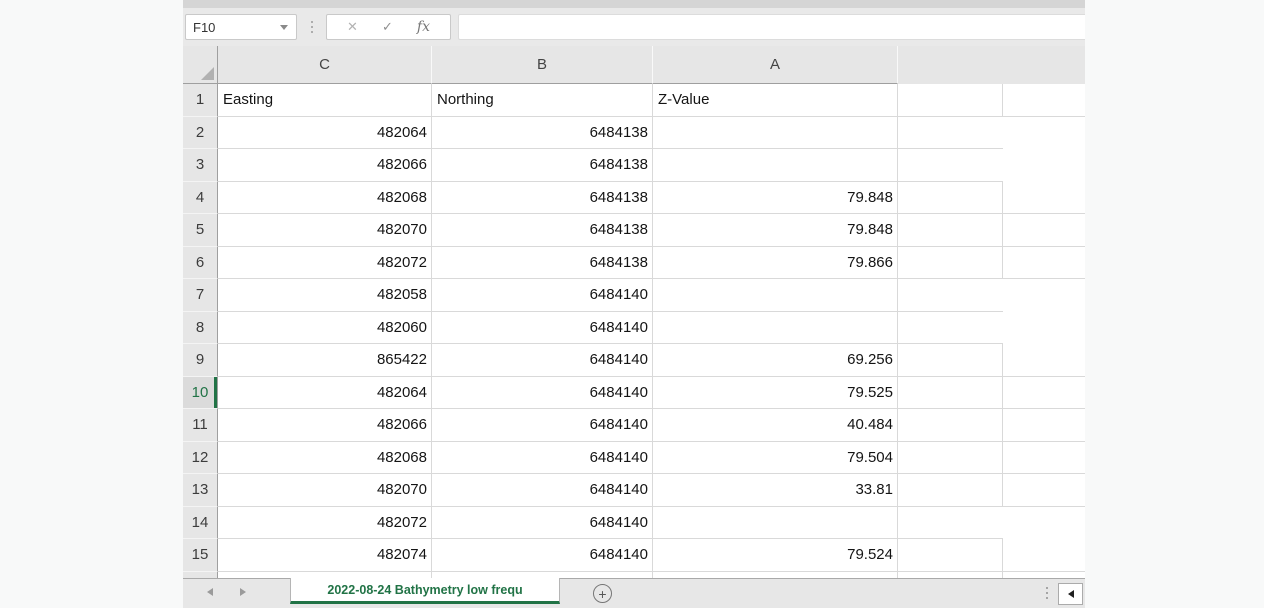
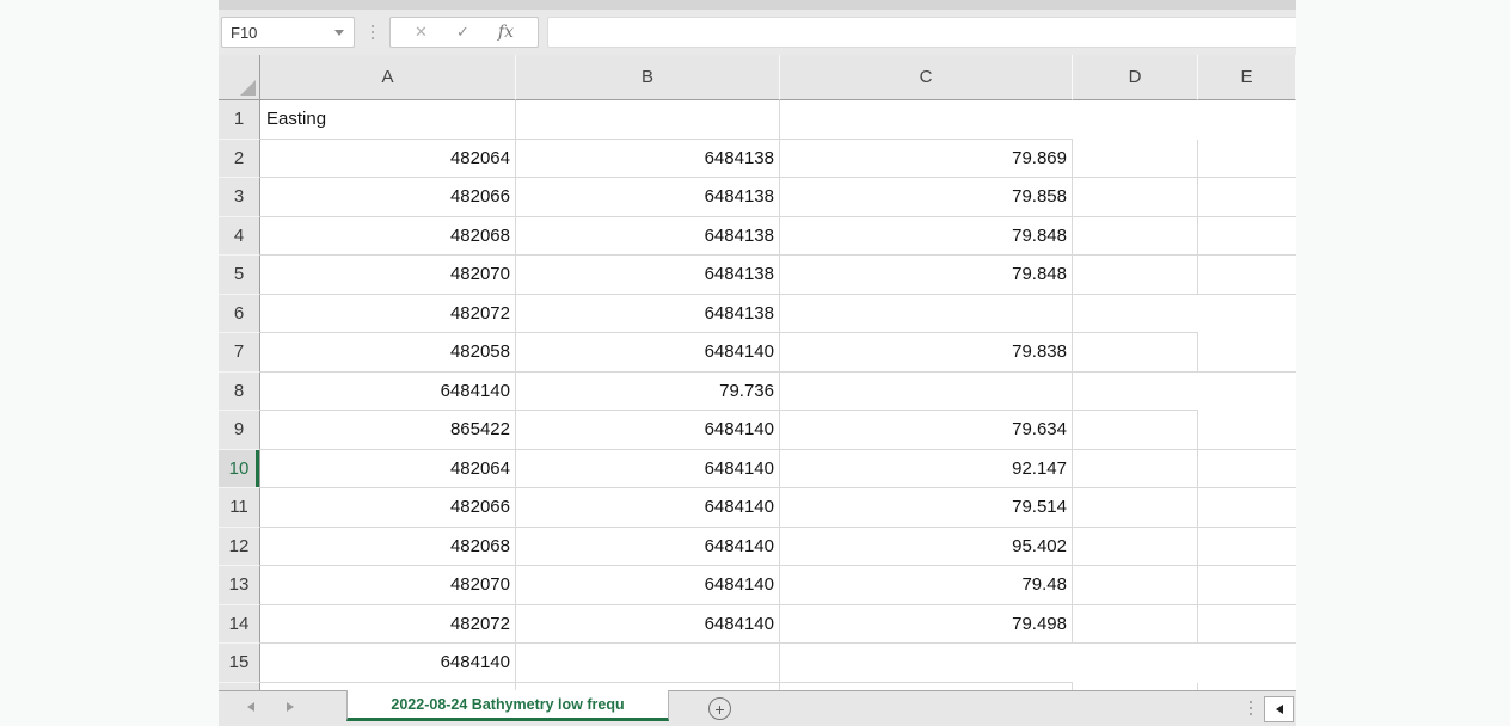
  F10
  ✕
  ✓
  fx
- C
+ A
  B
- A
+ C
+ D
+ E
  1
  Easting
- Northing
- Z-Value
  2
  482064
  6484138
+ 79.869
  3
  482066
  6484138
+ 79.858
  4
  482068
  6484138
  79.848
  5
  482070
  6484138
  79.848
  6
  482072
  6484138
- 79.866
  7
  482058
  6484140
+ 79.838
  8
- 482060
  6484140
+ 79.736
  9
  865422
  6484140
- 69.256
+ 79.634
  10
  482064
  6484140
- 79.525
+ 92.147
  11
  482066
  6484140
- 40.484
+ 79.514
  12
  482068
  6484140
- 79.504
+ 95.402
  13
  482070
  6484140
- 33.81
+ 79.48
  14
  482072
  6484140
+ 79.498
  15
- 482074
  6484140
- 79.524
  2022-08-24 Bathymetry low frequ
  +
